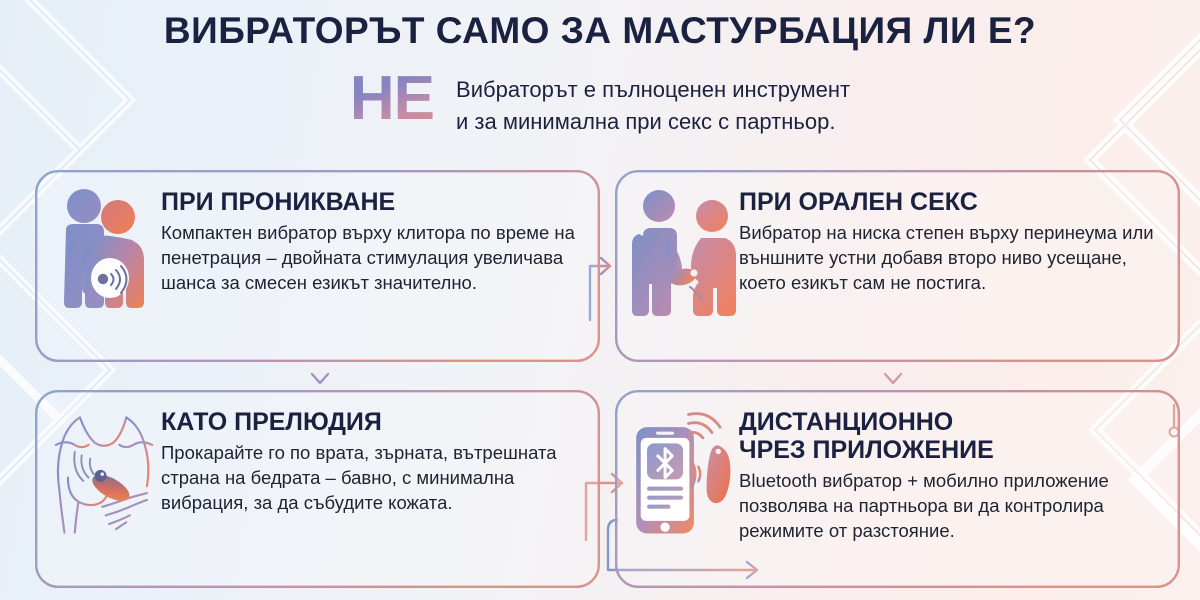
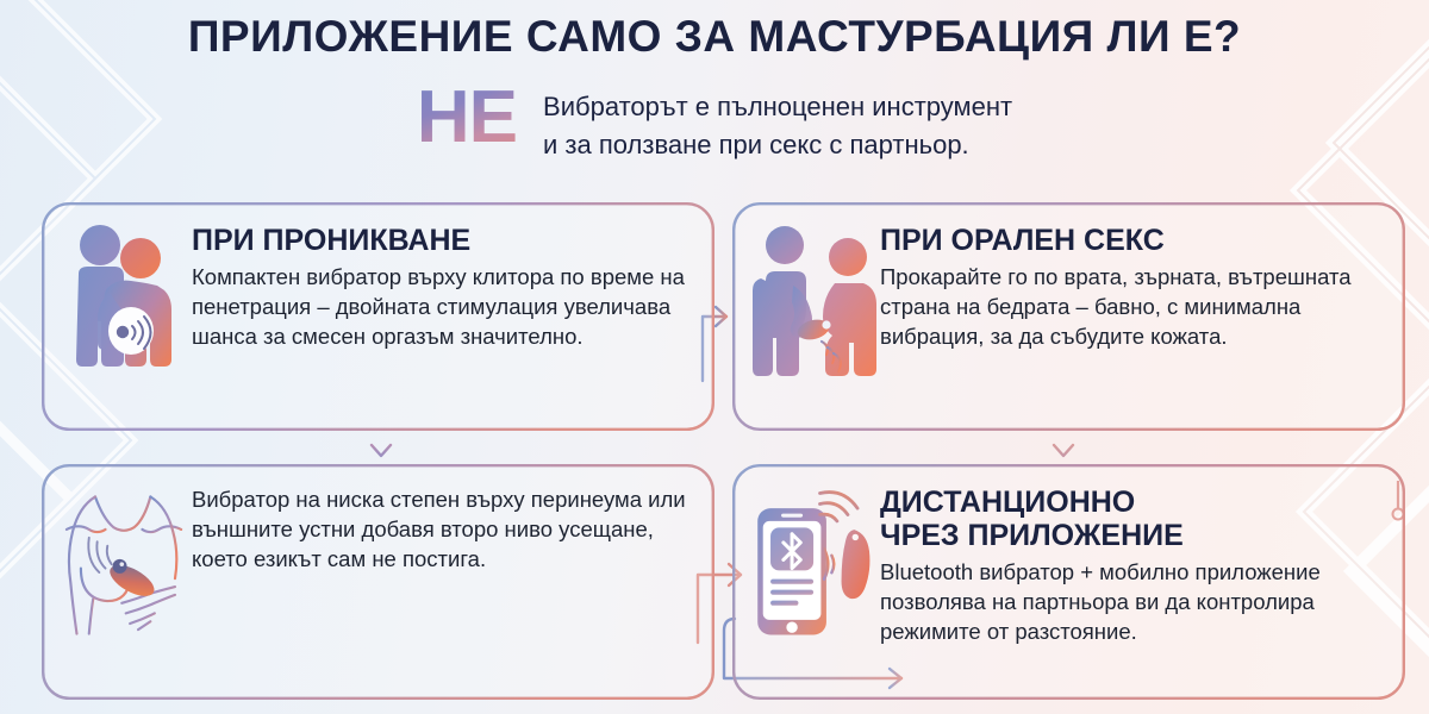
- ВИБРАТОРЪТ САМО ЗА МАСТУРБАЦИЯ ЛИ Е?
+ ПРИЛОЖЕНИЕ САМО ЗА МАСТУРБАЦИЯ ЛИ Е?
  НЕ
  Вибраторът е пълноценен инструмент
- и за минимална при секс с партньор.
+ и за ползване при секс с партньор.
  ПРИ ПРОНИКВАНЕ
- Компактен вибратор върху клитора по време на пенетрация – двойната стимулация увеличава шанса за смесен езикът значително.
+ Компактен вибратор върху клитора по време на пенетрация – двойната стимулация увеличава шанса за смесен оргазъм значително.
  ПРИ ОРАЛЕН СЕКС
- Вибратор на ниска степен върху перинеума или външните устни добавя второ ниво усещане, което езикът сам не постига.
+ Прокарайте го по врата, зърната, вътрешната страна на бедрата – бавно, с минимална вибрация, за да събудите кожата.
- КАТО ПРЕЛЮДИЯ
- Прокарайте го по врата, зърната, вътрешната страна на бедрата – бавно, с минимална вибрация, за да събудите кожата.
+ Вибратор на ниска степен върху перинеума или външните устни добавя второ ниво усещане, което езикът сам не постига.
  ДИСТАНЦИОННО
  ЧРЕЗ ПРИЛОЖЕНИЕ
  Bluetooth вибратор + мобилно приложение позволява на партньора ви да контролира режимите от разстояние.
